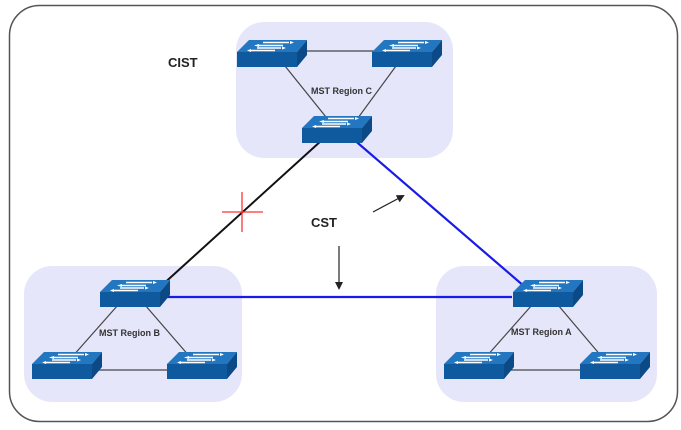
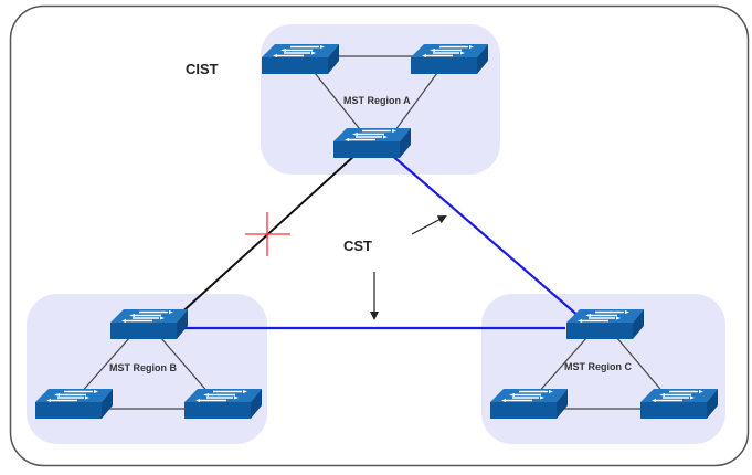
  CIST
  CST
- MST Region C
+ MST Region A
  MST Region B
- MST Region A
+ MST Region C
